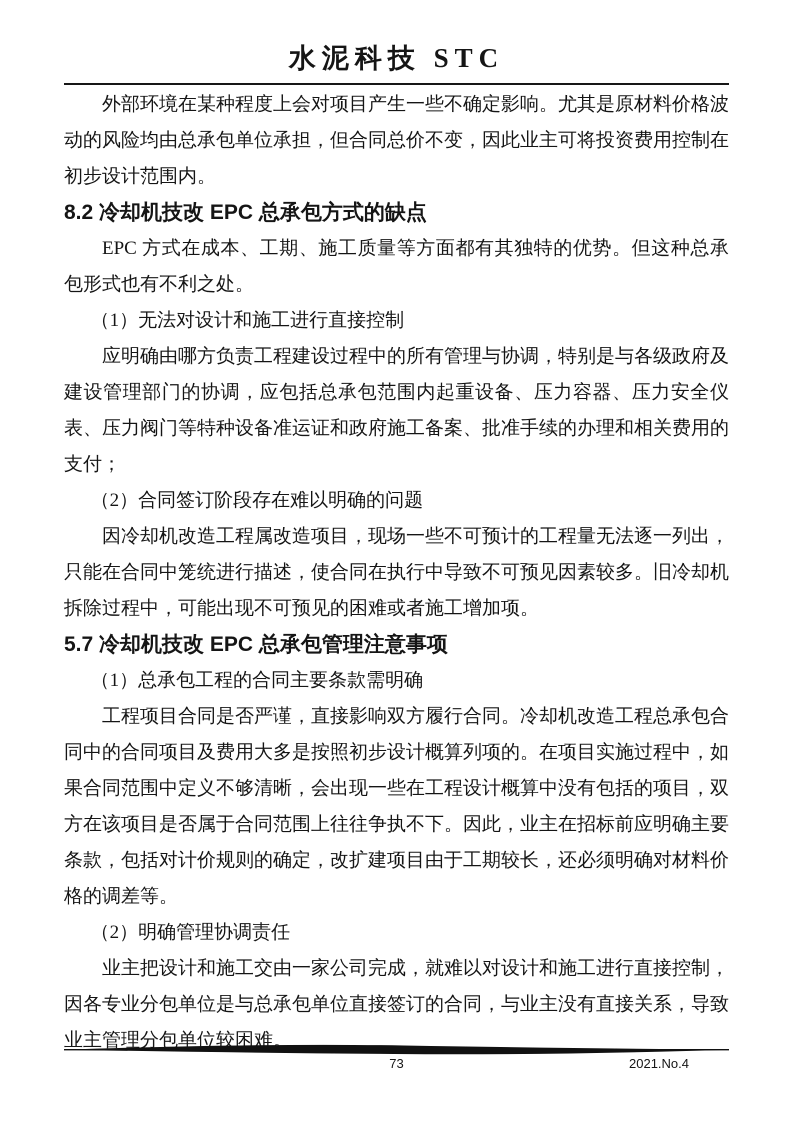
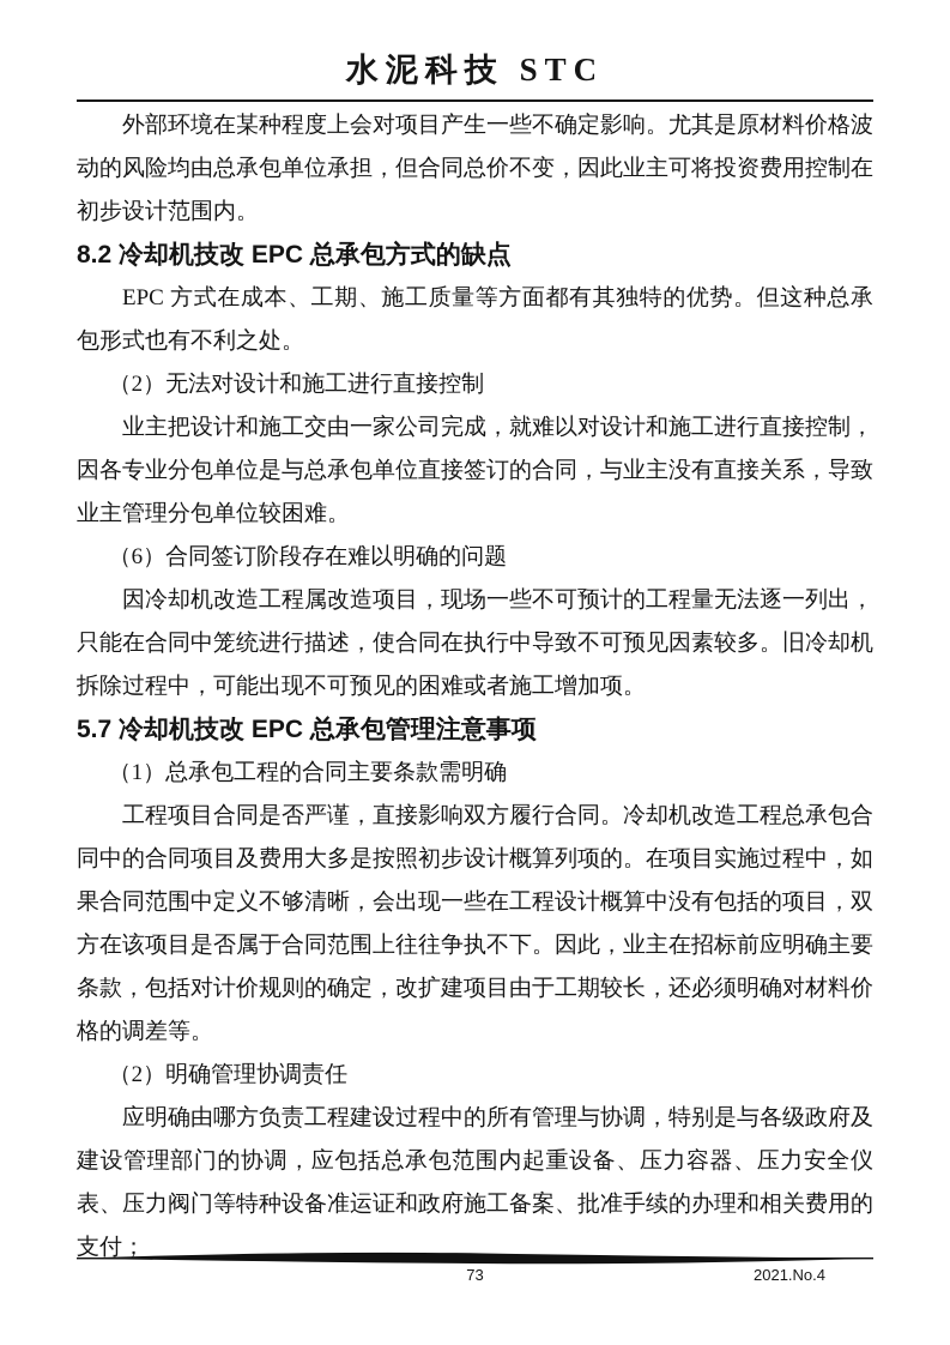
  水泥科技 STC
  外部环境在某种程度上会对项目产生一些不确定影响。尤其是原材料价格波动的风险均由总承包单位承担，但合同总价不变，因此业主可将投资费用控制在初步设计范围内。
  8.2 冷却机技改 EPC 总承包方式的缺点
  EPC 方式在成本、工期、施工质量等方面都有其独特的优势。但这种总承包形式也有不利之处。
- （1）无法对设计和施工进行直接控制
+ （2）无法对设计和施工进行直接控制
- 应明确由哪方负责工程建设过程中的所有管理与协调，特别是与各级政府及建设管理部门的协调，应包括总承包范围内起重设备、压力容器、压力安全仪表、压力阀门等特种设备准运证和政府施工备案、批准手续的办理和相关费用的支付；
+ 业主把设计和施工交由一家公司完成，就难以对设计和施工进行直接控制，因各专业分包单位是与总承包单位直接签订的合同，与业主没有直接关系，导致业主管理分包单位较困难。
- （2）合同签订阶段存在难以明确的问题
+ （6）合同签订阶段存在难以明确的问题
  因冷却机改造工程属改造项目，现场一些不可预计的工程量无法逐一列出，只能在合同中笼统进行描述，使合同在执行中导致不可预见因素较多。旧冷却机拆除过程中，可能出现不可预见的困难或者施工增加项。
  5.7 冷却机技改 EPC 总承包管理注意事项
  （1）总承包工程的合同主要条款需明确
  工程项目合同是否严谨，直接影响双方履行合同。冷却机改造工程总承包合同中的合同项目及费用大多是按照初步设计概算列项的。在项目实施过程中，如果合同范围中定义不够清晰，会出现一些在工程设计概算中没有包括的项目，双方在该项目是否属于合同范围上往往争执不下。因此，业主在招标前应明确主要条款，包括对计价规则的确定，改扩建项目由于工期较长，还必须明确对材料价格的调差等。
  （2）明确管理协调责任
- 业主把设计和施工交由一家公司完成，就难以对设计和施工进行直接控制，因各专业分包单位是与总承包单位直接签订的合同，与业主没有直接关系，导致业主管理分包单位较困难。
+ 应明确由哪方负责工程建设过程中的所有管理与协调，特别是与各级政府及建设管理部门的协调，应包括总承包范围内起重设备、压力容器、压力安全仪表、压力阀门等特种设备准运证和政府施工备案、批准手续的办理和相关费用的支付；
  73
  2021.No.4
